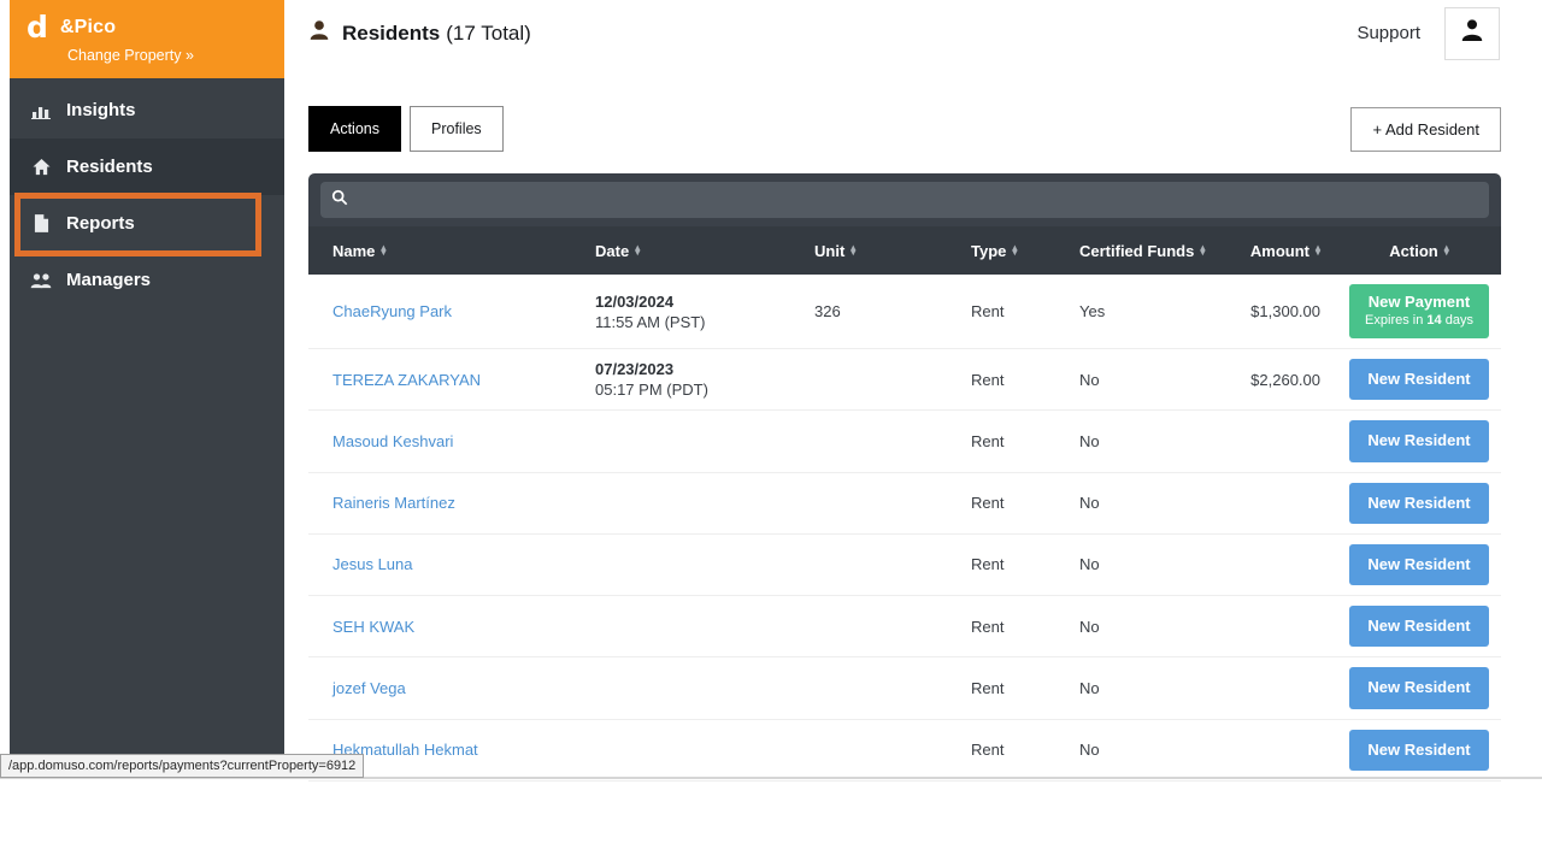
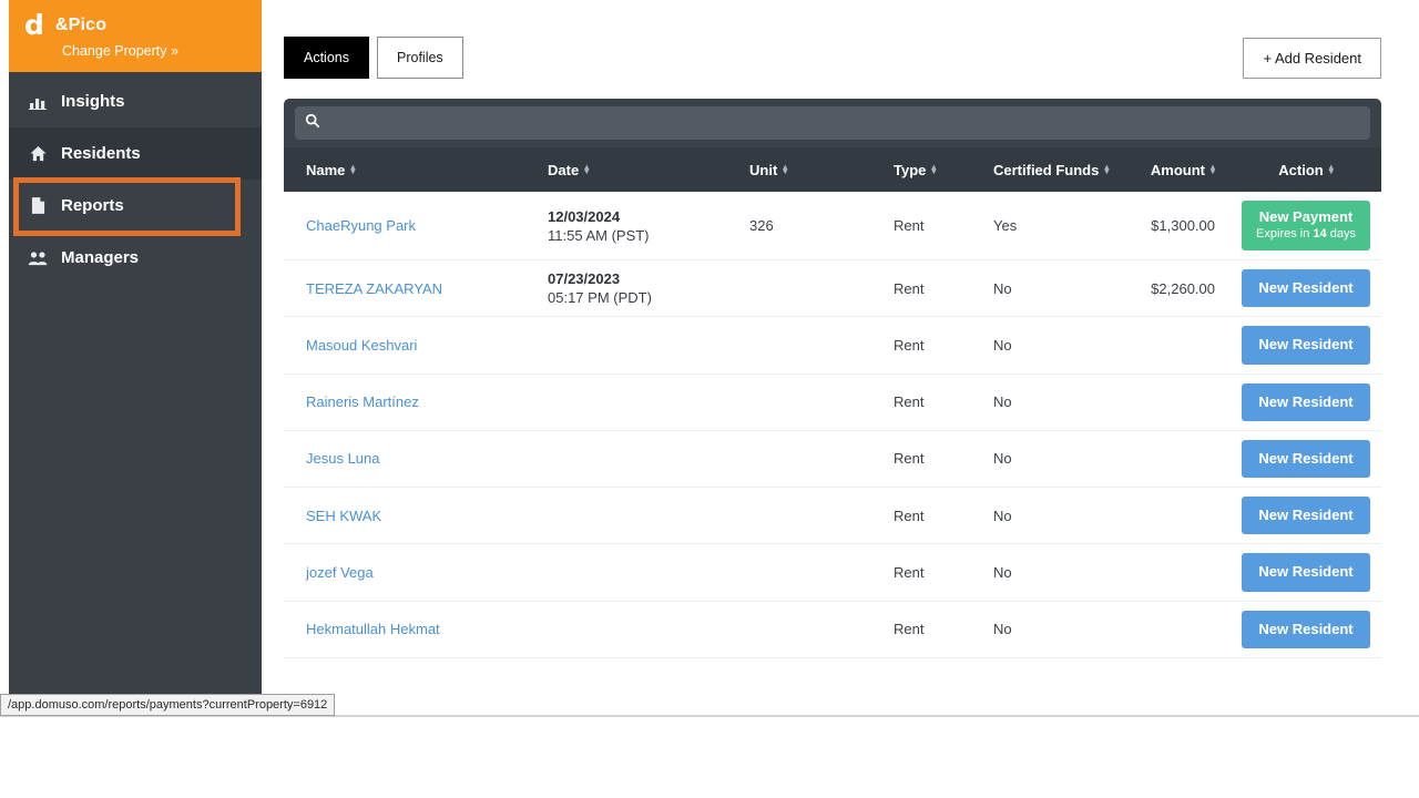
  d
  &Pico
  Change Property »
  Insights
  Residents
  Reports
  Managers
- Residents (17 Total)
- Support
  Actions
  Profiles
  + Add Resident
  Name
  ▴
  ▾
  Date
  ▴
  ▾
  Unit
  ▴
  ▾
  Type
  ▴
  ▾
  Certified Funds
  ▴
  ▾
  Amount
  ▴
  ▾
  Action
  ▴
  ▾
  ChaeRyung Park
  12/03/2024
  11:55 AM (PST)
  326
  Rent
  Yes
  $1,300.00
  New Payment
  Expires in 14 days
  TEREZA ZAKARYAN
  07/23/2023
  05:17 PM (PDT)
  Rent
  No
  $2,260.00
  New Resident
  Masoud Keshvari
  Rent
  No
  New Resident
  Raineris Martínez
  Rent
  No
  New Resident
  Jesus Luna
  Rent
  No
  New Resident
  SEH KWAK
  Rent
  No
  New Resident
  jozef Vega
  Rent
  No
  New Resident
  Hekmatullah Hekmat
  Rent
  No
  New Resident
  /app.domuso.com/reports/payments?currentProperty=6912
